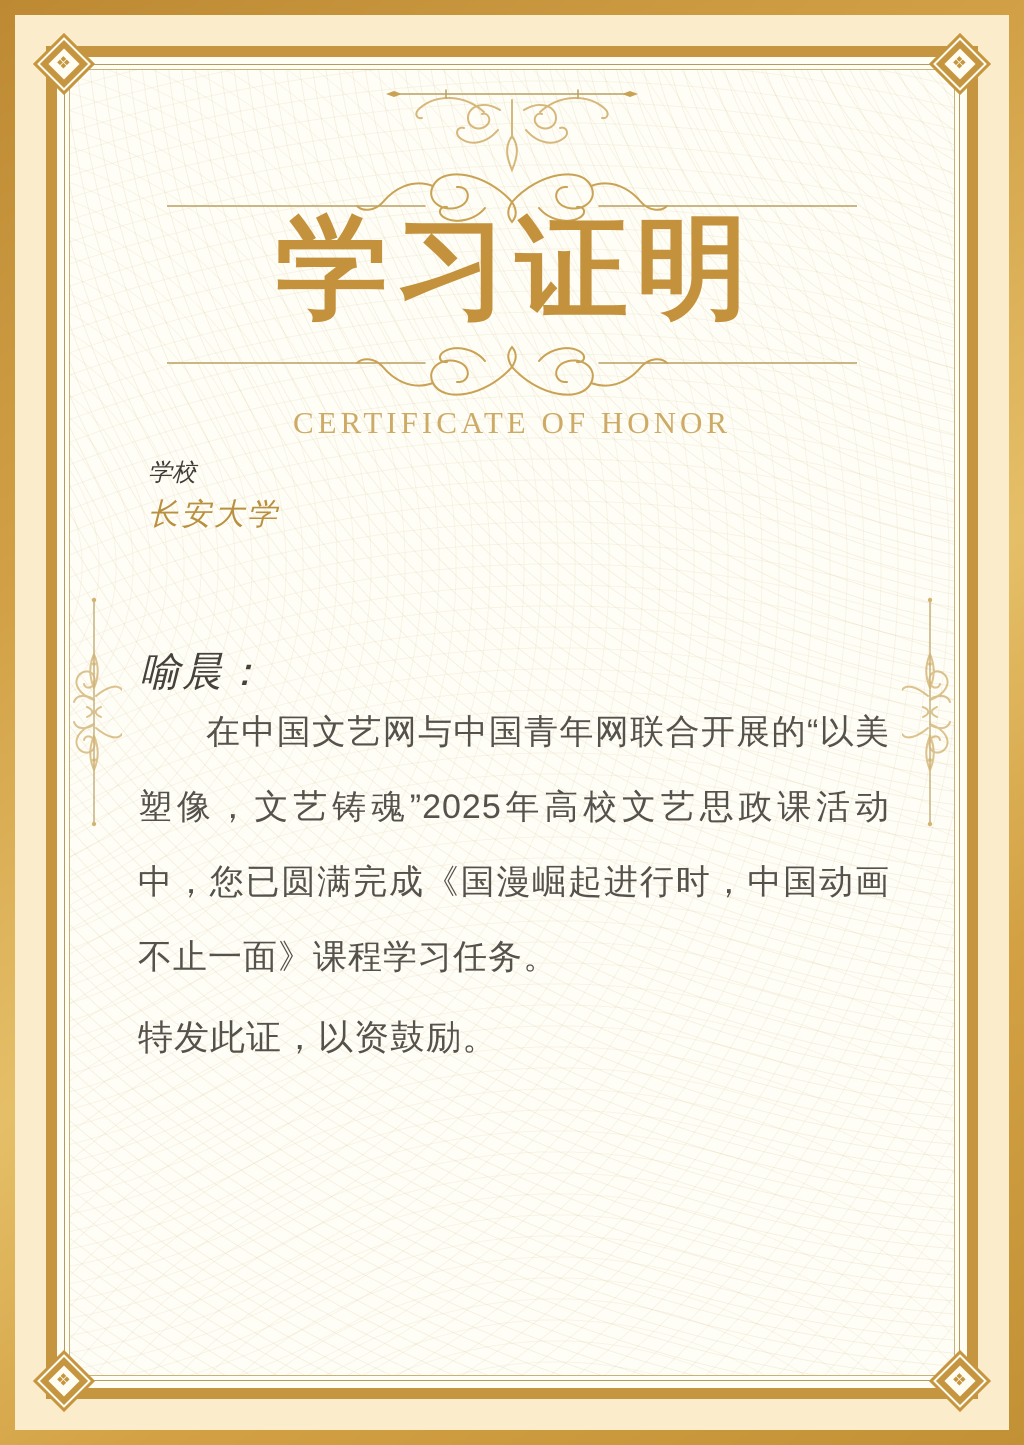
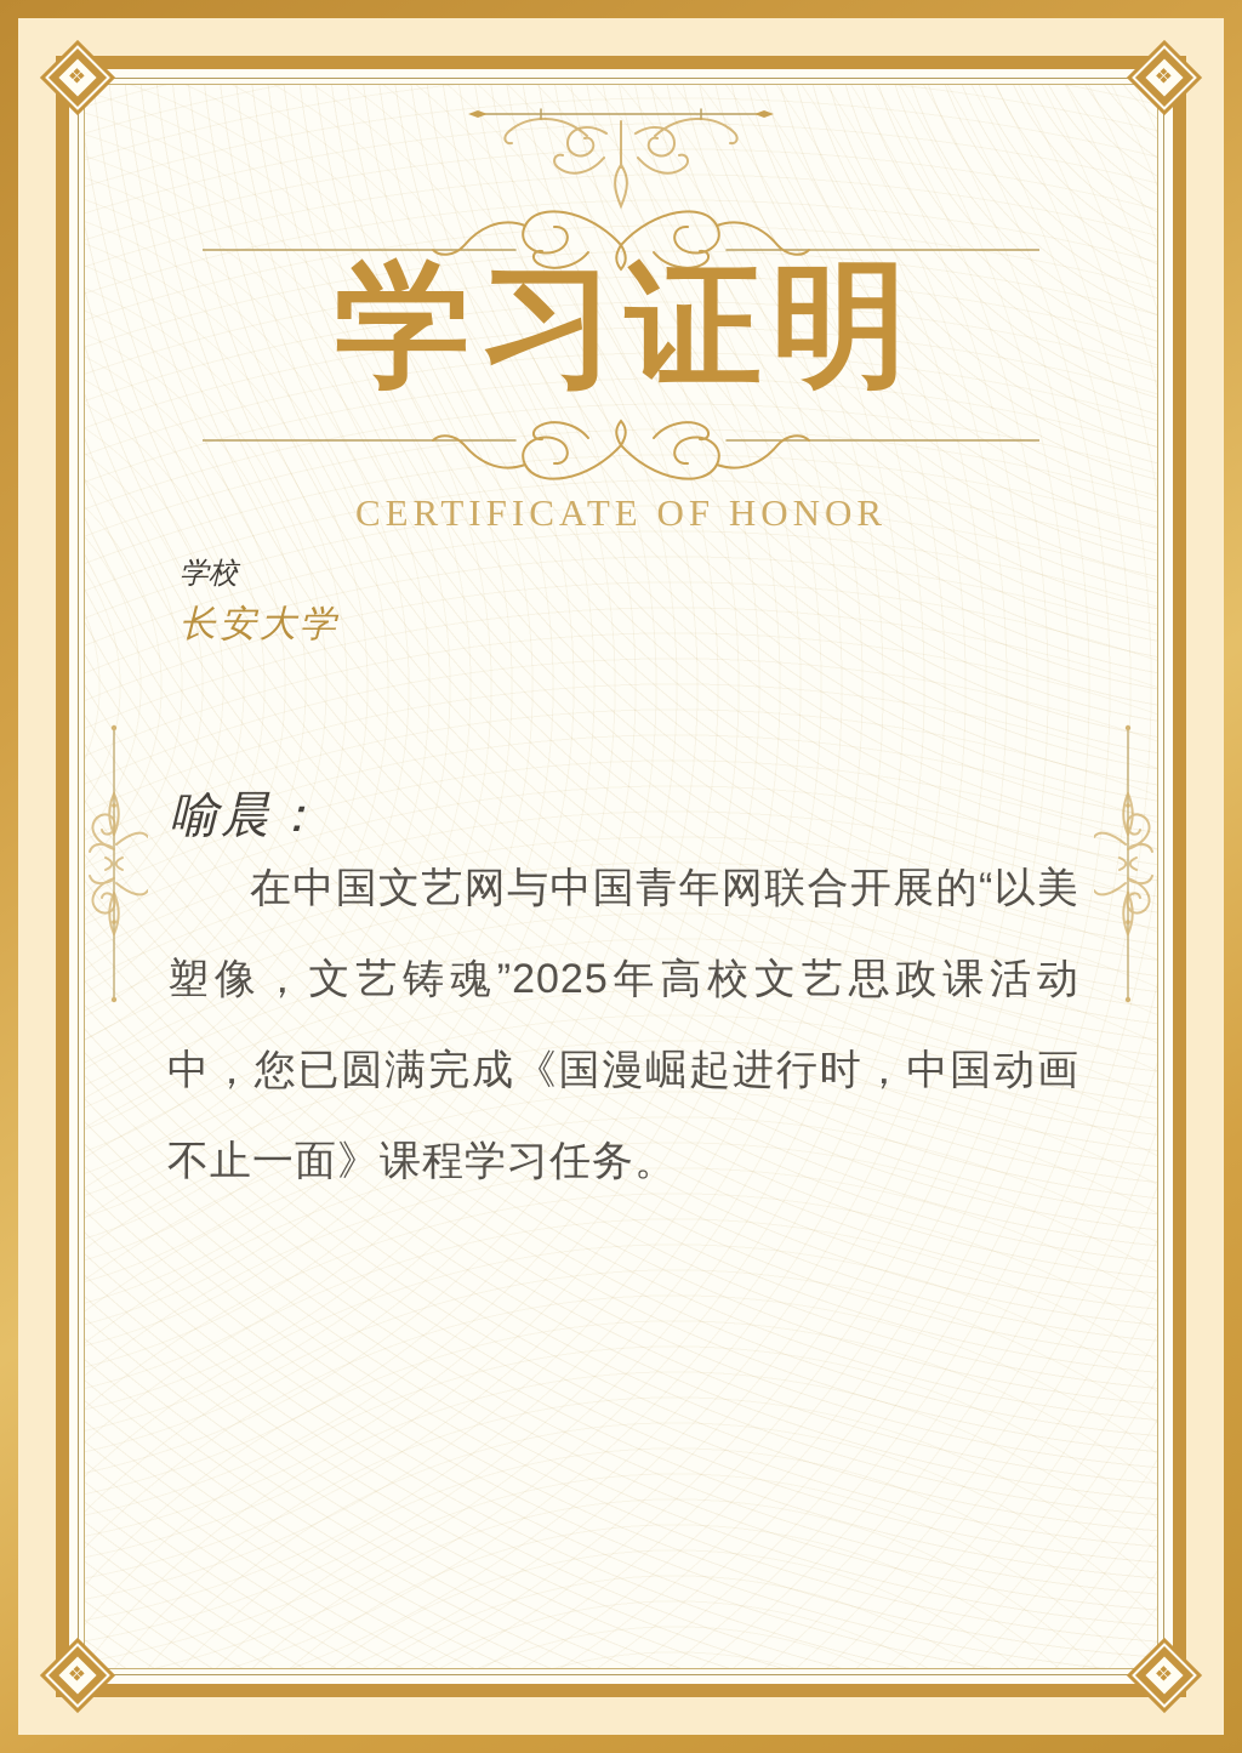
  学习证明
  CERTIFICATE OF HONOR
  学校
  长安大学
  喻晨：
  在中国文艺网与中国青年网联合开展的“以美塑像，文艺铸魂”2025年高校文艺思政课活动中，您已圆满完成《国漫崛起进行时，中国动画不止一面》课程学习任务。
- 特发此证，以资鼓励。
